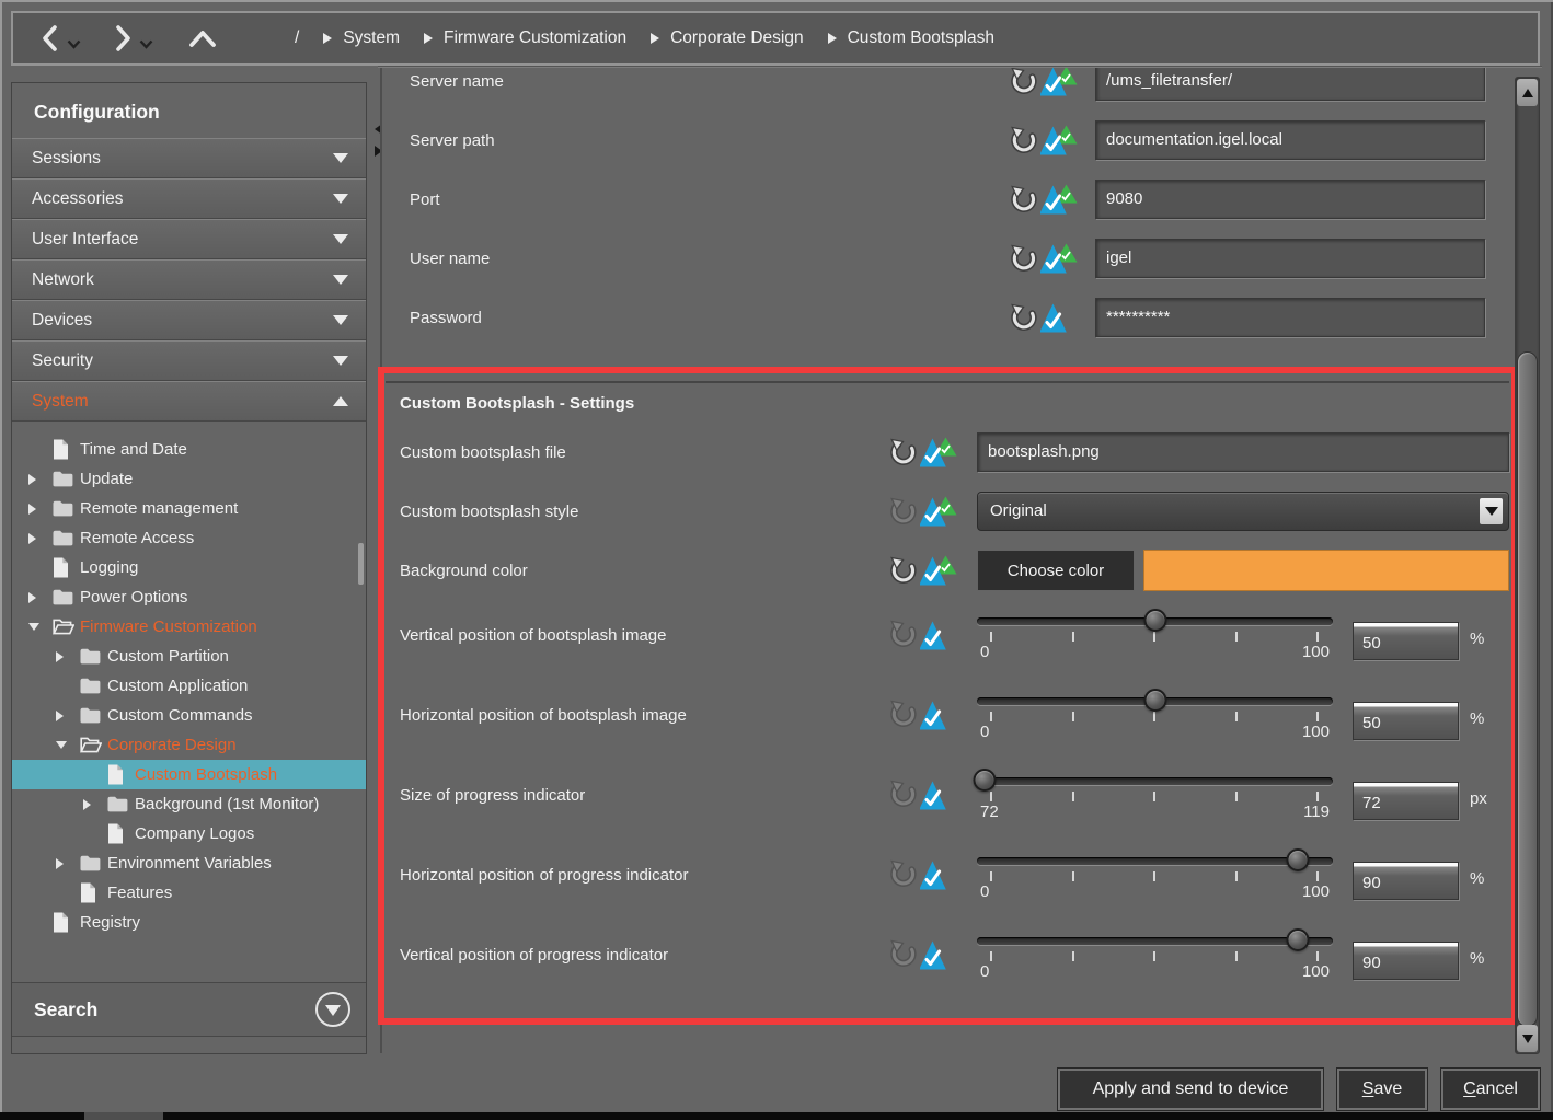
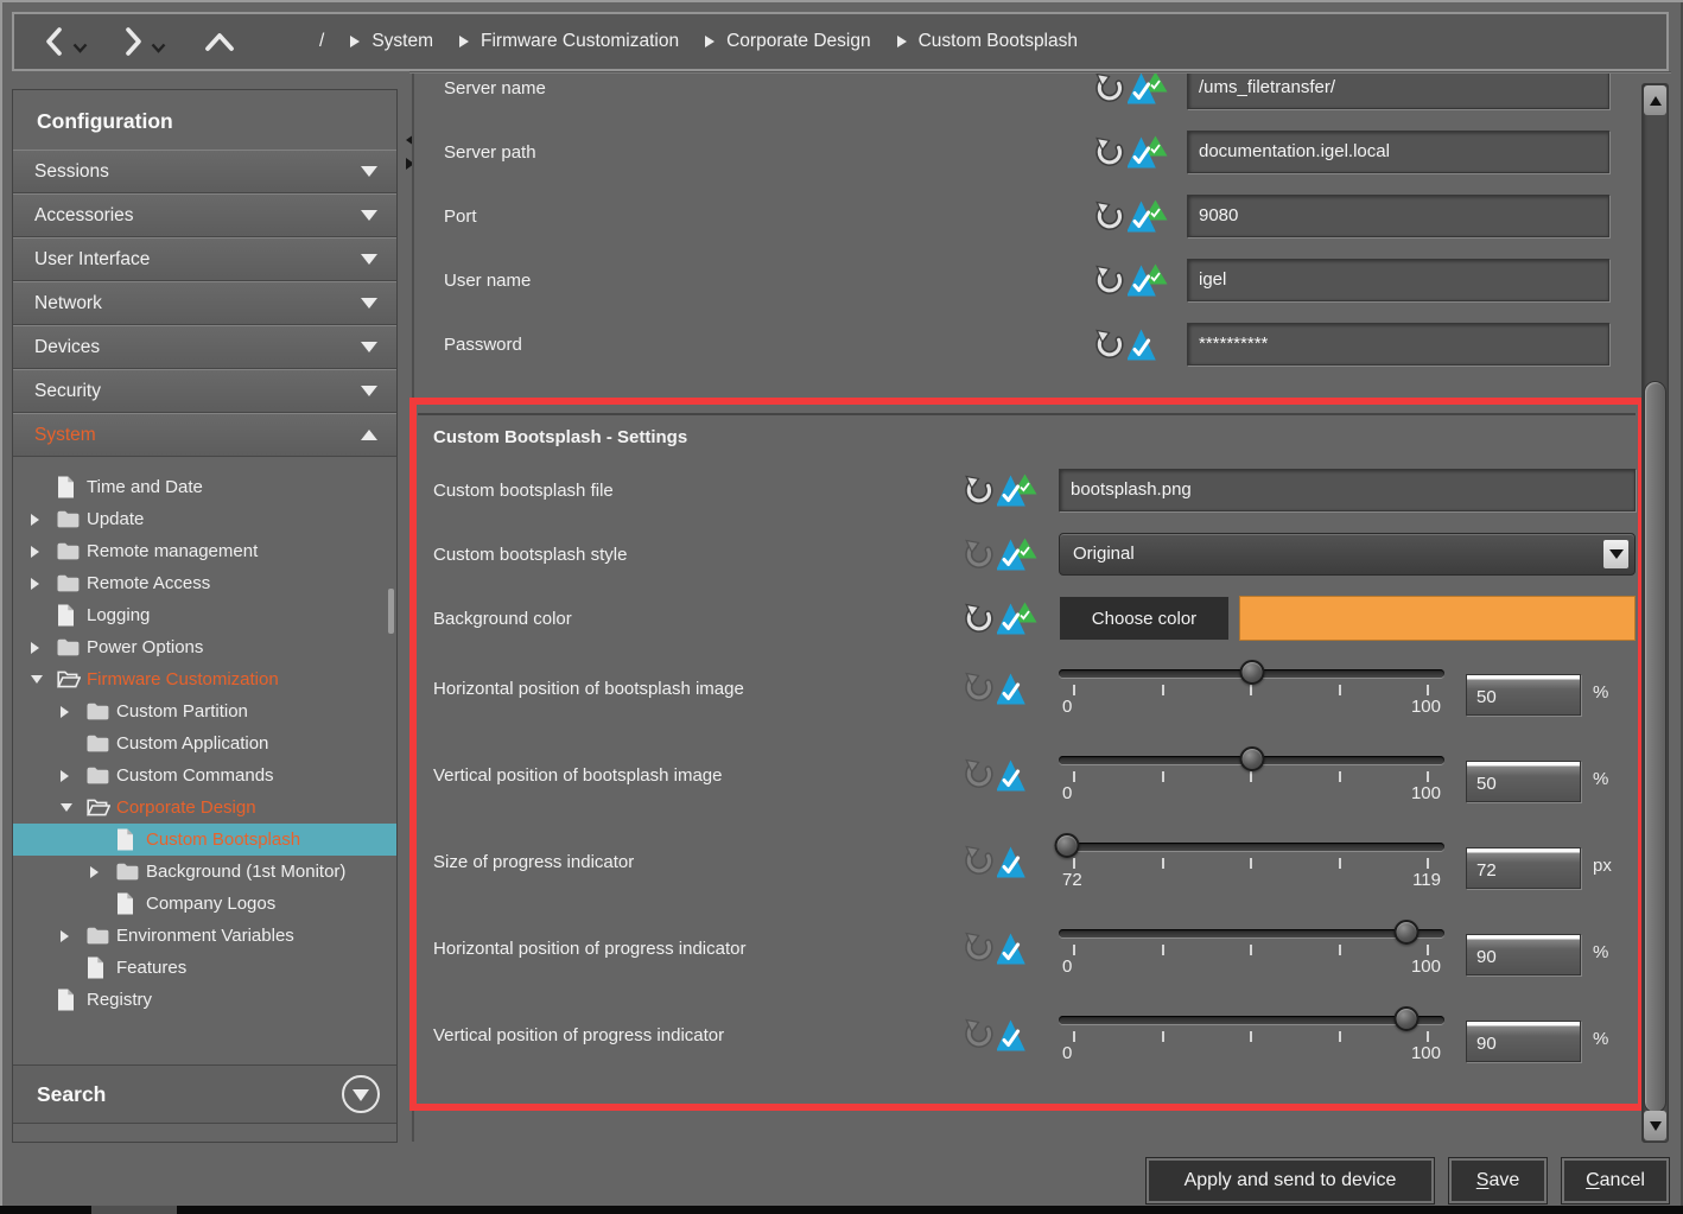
  /
  System
  Firmware Customization
  Corporate Design
  Custom Bootsplash
  Configuration
  Sessions
  Accessories
  User Interface
  Network
  Devices
  Security
  System
  Time and Date
  Update
  Remote management
  Remote Access
  Logging
  Power Options
  Firmware Customization
  Custom Partition
  Custom Application
  Custom Commands
  Corporate Design
  Custom Bootsplash
  Background (1st Monitor)
  Company Logos
  Environment Variables
  Features
  Registry
  Search
  Server name
  /ums_filetransfer/
  Server path
  documentation.igel.local
  Port
  9080
  User name
  igel
  Password
  **********
  Custom Bootsplash - Settings
  Custom bootsplash file
  bootsplash.png
  Custom bootsplash style
  Original
  Background color
  Choose color
- Vertical position of bootsplash image
+ Horizontal position of bootsplash image
  0
  100
  50
  %
- Horizontal position of bootsplash image
+ Vertical position of bootsplash image
  0
  100
  50
  %
  Size of progress indicator
  72
  119
  72
  px
  Horizontal position of progress indicator
  0
  100
  90
  %
  Vertical position of progress indicator
  0
  100
  90
  %
  Apply and send to device
  Save
  Cancel
